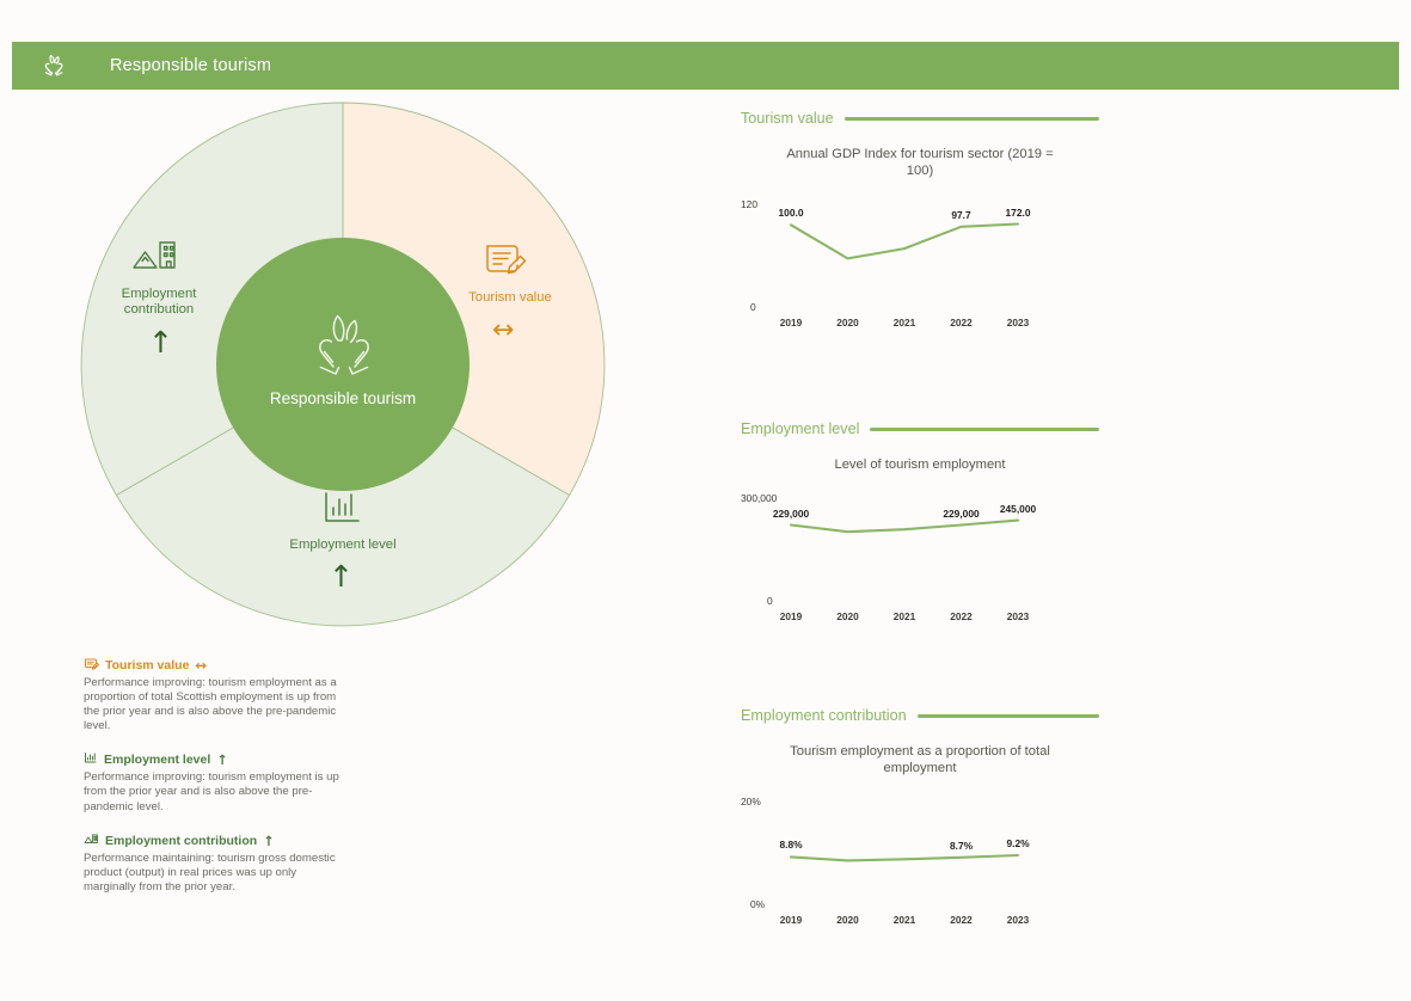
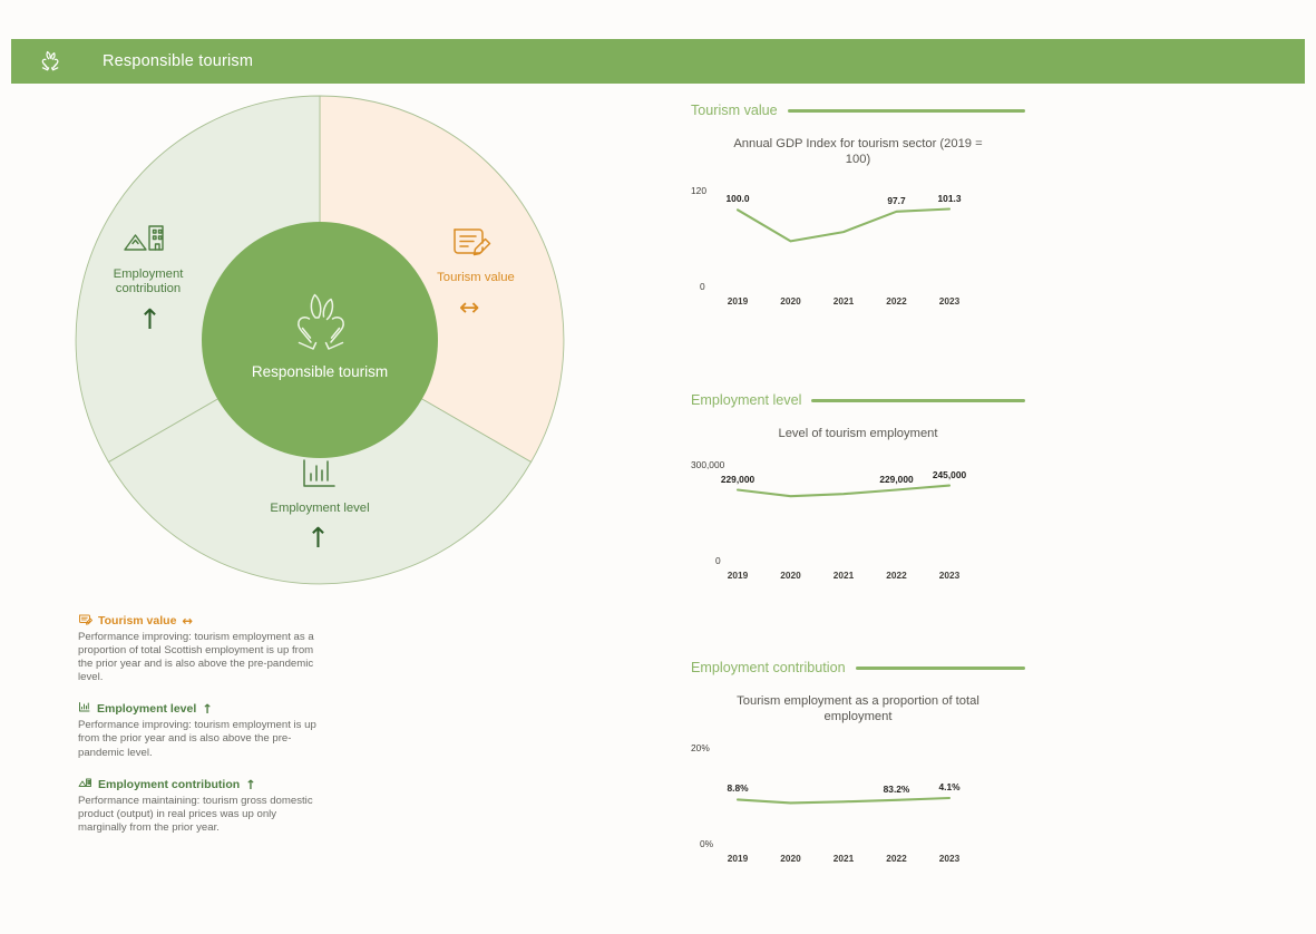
  Responsible tourism
  Responsible tourism
  Tourism value
  ↔
  Employment
  contribution
  ↑
  Employment level
  ↑
  Tourism value
  ↔
  Performance improving: tourism employment as a proportion of total Scottish employment is up from the prior year and is also above the pre-pandemic level.
  Employment level
  ↑
  Performance improving: tourism employment is up from the prior year and is also above the pre-pandemic level.
  Employment contribution
  ↑
  Performance maintaining: tourism gross domestic product (output) in real prices was up only marginally from the prior year.
  Tourism value
  Annual GDP Index for tourism sector (2019 = 100)
  120
  0
  2019
  100.0
  2020
  2021
  2022
  97.7
  2023
- 172.0
+ 101.3
  Employment level
  Level of tourism employment
  300,000
  0
  2019
  229,000
  2020
  2021
  2022
  229,000
  2023
  245,000
  Employment contribution
  Tourism employment as a proportion of total employment
  20%
  0%
  2019
  8.8%
  2020
  2021
  2022
- 8.7%
+ 83.2%
  2023
- 9.2%
+ 4.1%
